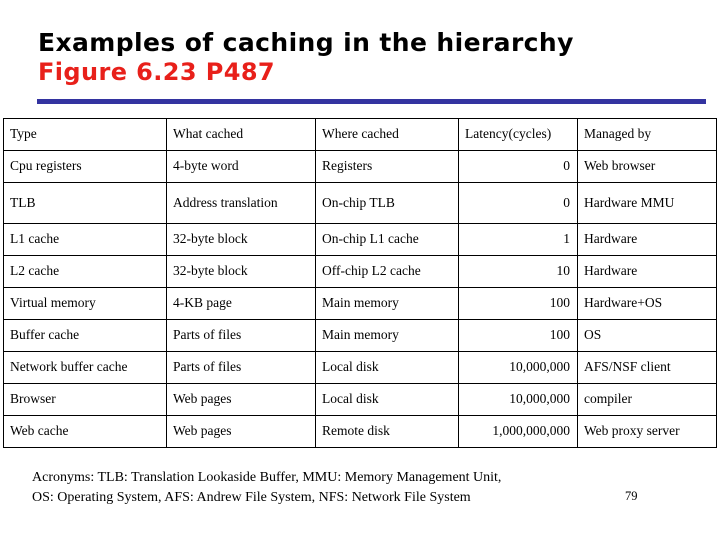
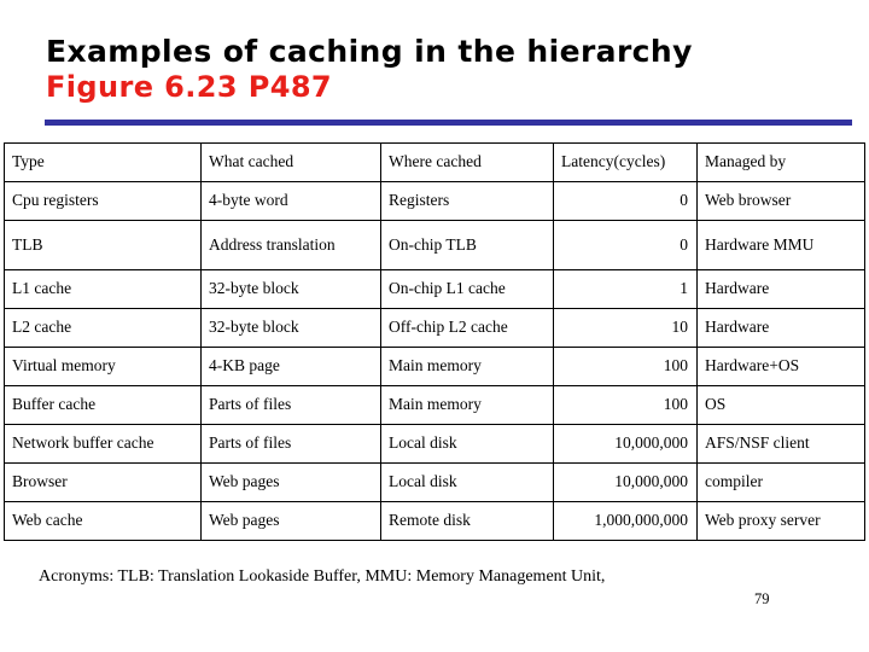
  Examples of caching in the hierarchy
  Figure 6.23 P487
  Type	What cached	Where cached	Latency(cycles)	Managed by
  Cpu registers	4-byte word	Registers	0	Web browser
  TLB	Address translation	On-chip TLB	0	Hardware MMU
  L1 cache	32-byte block	On-chip L1 cache	1	Hardware
  L2 cache	32-byte block	Off-chip L2 cache	10	Hardware
  Virtual memory	4-KB page	Main memory	100	Hardware+OS
  Buffer cache	Parts of files	Main memory	100	OS
  Network buffer cache	Parts of files	Local disk	10,000,000	AFS/NSF client
  Browser	Web pages	Local disk	10,000,000	compiler
  Web cache	Web pages	Remote disk	1,000,000,000	Web proxy server
  Acronyms: TLB: Translation Lookaside Buffer, MMU: Memory Management Unit,
- OS: Operating System, AFS: Andrew File System, NFS: Network File System
  79
